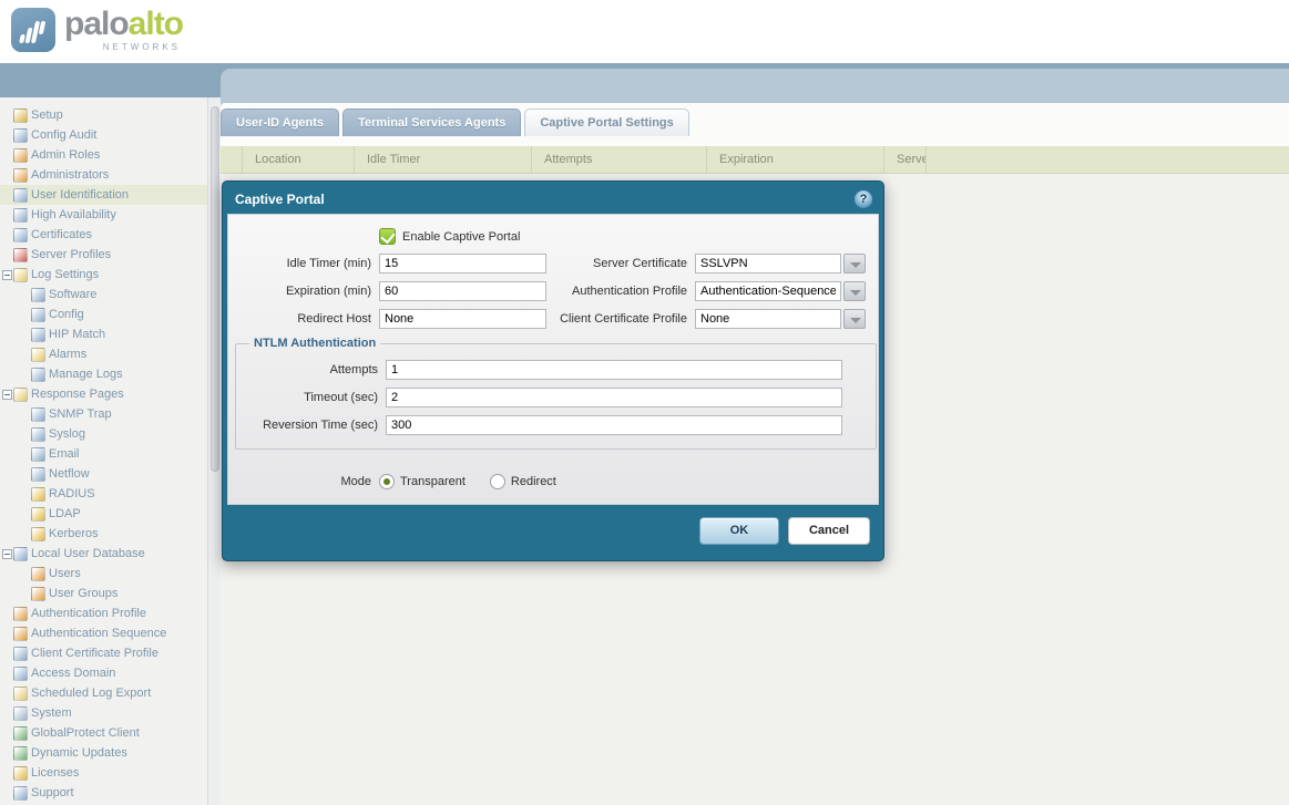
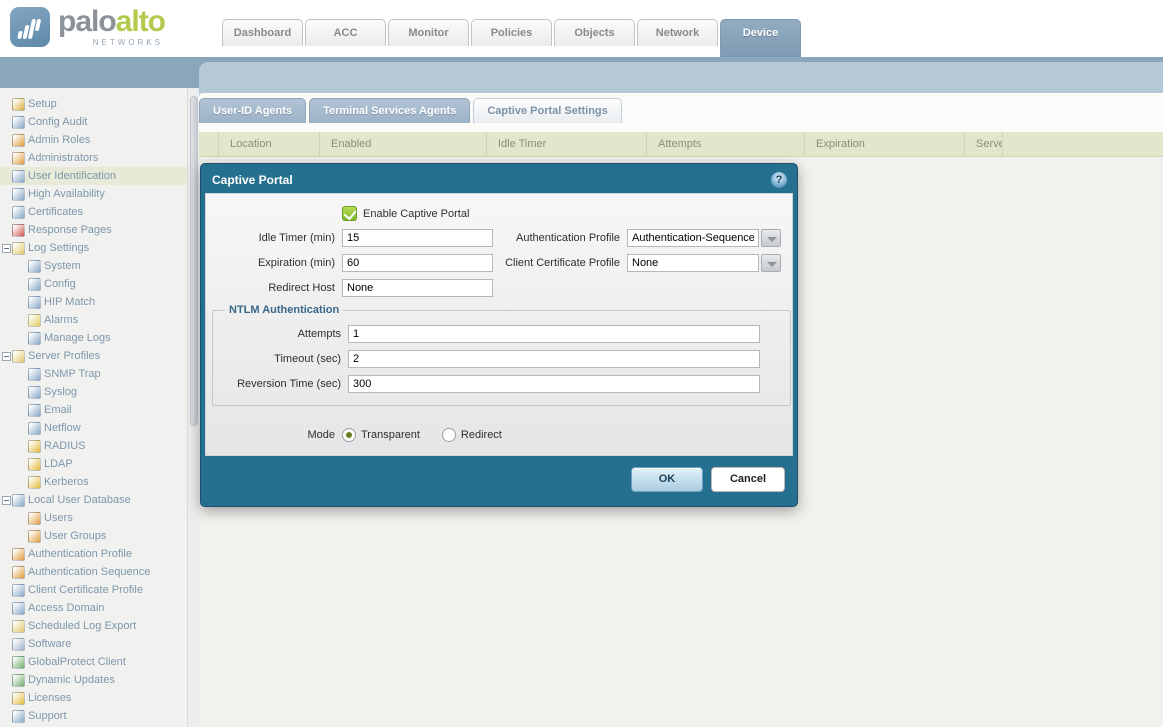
  paloalto
  NETWORKS
+ Dashboard
+ ACC
+ Monitor
+ Policies
+ Objects
+ Network
+ Device
  Setup
  Config Audit
  Admin Roles
  Administrators
  User Identification
  High Availability
  Certificates
- Server Profiles
+ Response Pages
  Log Settings
- Software
+ System
  Config
  HIP Match
  Alarms
  Manage Logs
- Response Pages
+ Server Profiles
  SNMP Trap
  Syslog
  Email
  Netflow
  RADIUS
  LDAP
  Kerberos
  Local User Database
  Users
  User Groups
  Authentication Profile
  Authentication Sequence
  Client Certificate Profile
  Access Domain
  Scheduled Log Export
- System
+ Software
  GlobalProtect Client
  Dynamic Updates
  Licenses
  Support
  User-ID Agents
  Terminal Services Agents
  Captive Portal Settings
  Location
+ Enabled
  Idle Timer
  Attempts
  Expiration
  Serve
  Captive Portal
  ?
  Enable Captive Portal
  Idle Timer (min)
  15
  Expiration (min)
  60
  Redirect Host
  None
- Server Certificate
- SSLVPN
  Authentication Profile
  Authentication-Sequence
  Client Certificate Profile
  None
  NTLM Authentication
  Attempts
  1
  Timeout (sec)
  2
  Reversion Time (sec)
  300
  Mode
  Transparent
  Redirect
  OK
  Cancel
